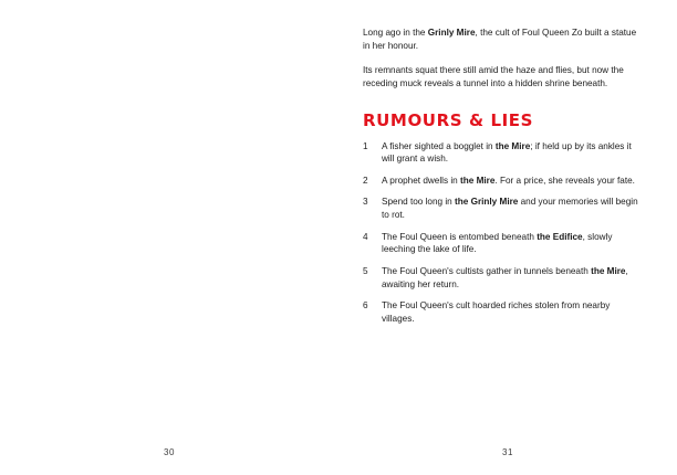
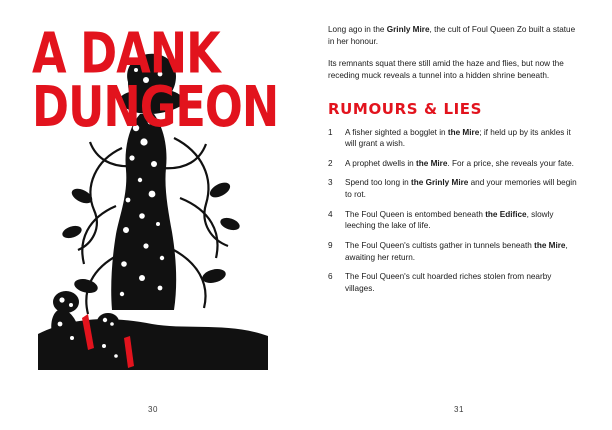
+ A DANK
+ DUNGEON
  30
  Long ago in the Grinly Mire, the cult of Foul Queen Zo built a statue in her honour.
  Its remnants squat there still amid the haze and flies, but now the receding muck reveals a tunnel into a hidden shrine beneath.
  RUMOURS & LIES
  1
  A fisher sighted a bogglet in the Mire; if held up by its ankles it will grant a wish.
  2
  A prophet dwells in the Mire. For a price, she reveals your fate.
  3
  Spend too long in the Grinly Mire and your memories will begin to rot.
  4
  The Foul Queen is entombed beneath the Edifice, slowly leeching the lake of life.
- 5
+ 9
  The Foul Queen's cultists gather in tunnels beneath the Mire, awaiting her return.
  6
  The Foul Queen's cult hoarded riches stolen from nearby villages.
  31
